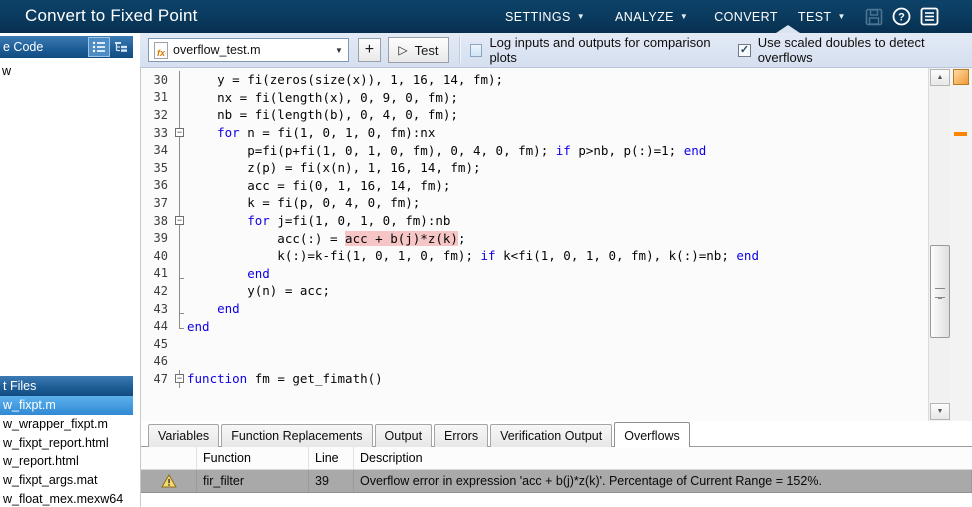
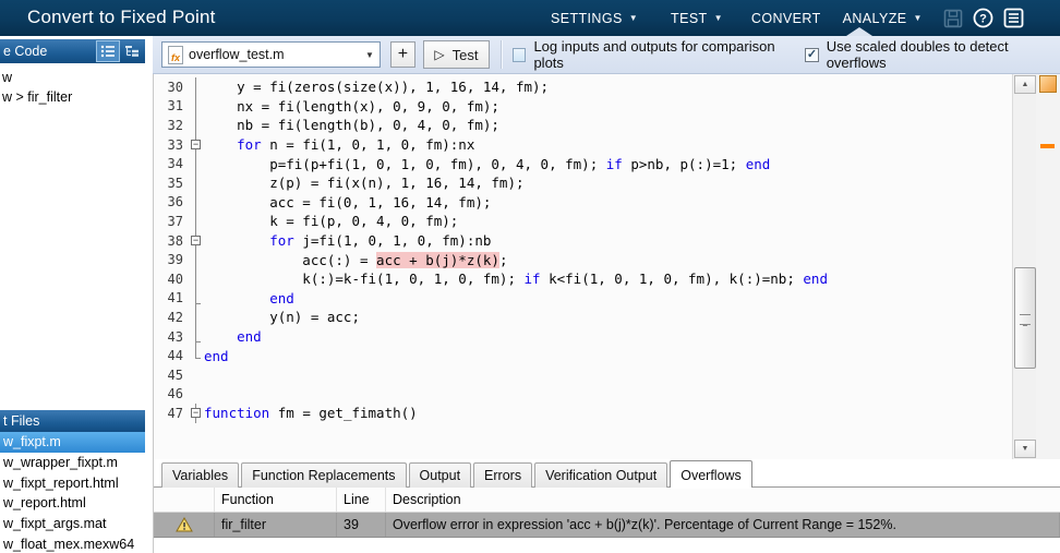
  Convert to Fixed Point
  SETTINGS
  ▼
- ANALYZE
+ TEST
  ▼
  CONVERT
- TEST
+ ANALYZE
  ▼
  ?
  fx
  overflow_test.m
  ▼
  +
  ▷
  Test
  Log inputs and outputs for comparison plots
  ✓
  Use scaled doubles to detect overflows
  e Code
  w
+ w > fir_filter
  t Files
  w_fixpt.m
  w_wrapper_fixpt.m
  w_fixpt_report.html
  w_report.html
  w_fixpt_args.mat
  w_float_mex.mexw64
  30
  y = fi(zeros(size(x)), 1, 16, 14, fm);
  31
  nx = fi(length(x), 0, 9, 0, fm);
  32
  nb = fi(length(b), 0, 4, 0, fm);
  33
  −
  for n = fi(1, 0, 1, 0, fm):nx
  34
  p=fi(p+fi(1, 0, 1, 0, fm), 0, 4, 0, fm); if p>nb, p(:)=1; end
  35
  z(p) = fi(x(n), 1, 16, 14, fm);
  36
  acc = fi(0, 1, 16, 14, fm);
  37
  k = fi(p, 0, 4, 0, fm);
  38
  −
  for j=fi(1, 0, 1, 0, fm):nb
  39
  acc(:) = acc + b(j)*z(k);
  40
  k(:)=k-fi(1, 0, 1, 0, fm); if k<fi(1, 0, 1, 0, fm), k(:)=nb; end
  41
  end
  42
  y(n) = acc;
  43
  end
  44
  end
  45
  46
  47
  −
  function fm = get_fimath()
  Variables
  Function Replacements
  Output
  Errors
  Verification Output
  Overflows
  Function
  Line
  Description
  fir_filter
  39
  Overflow error in expression 'acc + b(j)*z(k)'. Percentage of Current Range = 152%.
